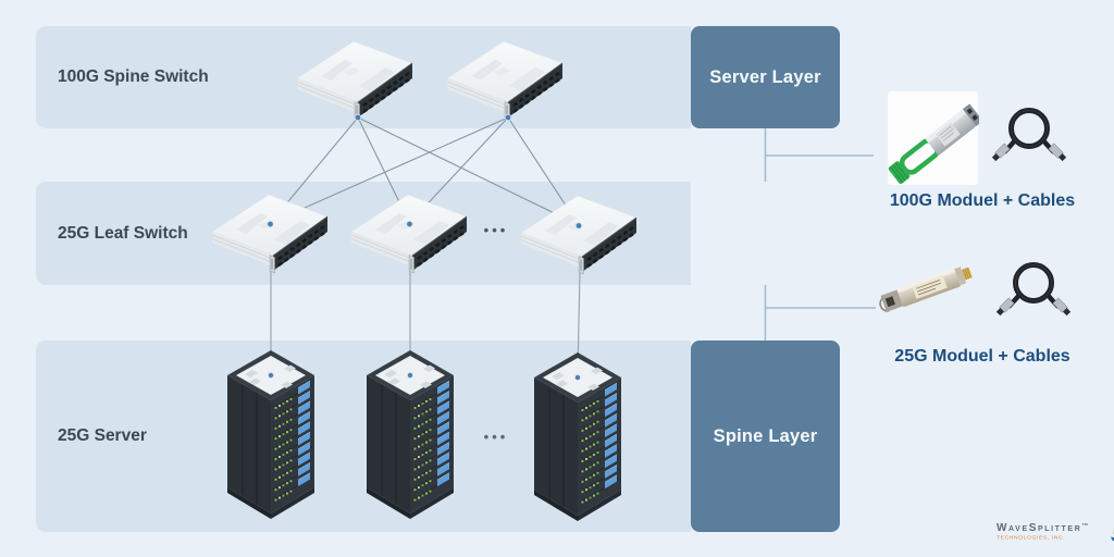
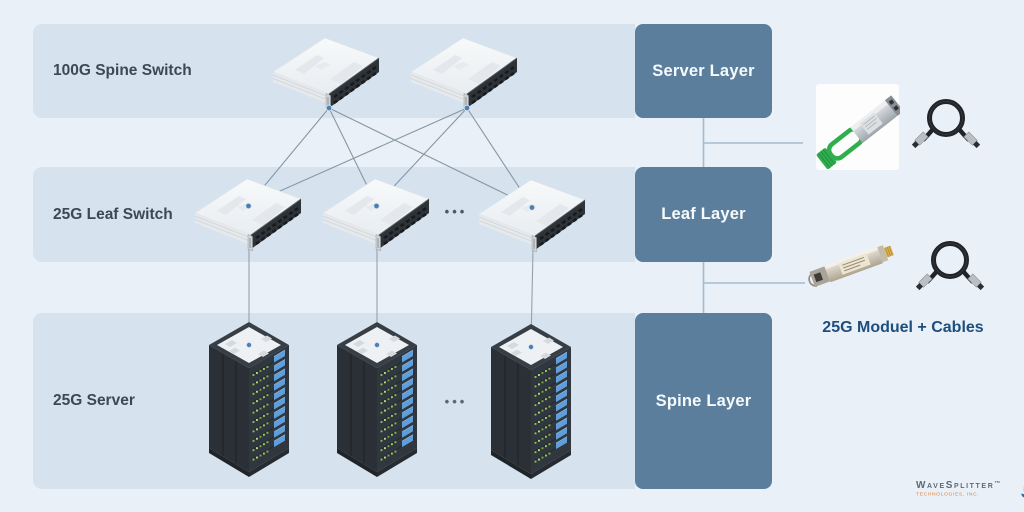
  Server Layer
+ Leaf Layer
  Spine Layer
  100G Spine Switch
  25G Leaf Switch
  25G Server
  •••
  •••
- 100G Moduel + Cables
  25G Moduel + Cables
  WaveSplitter
